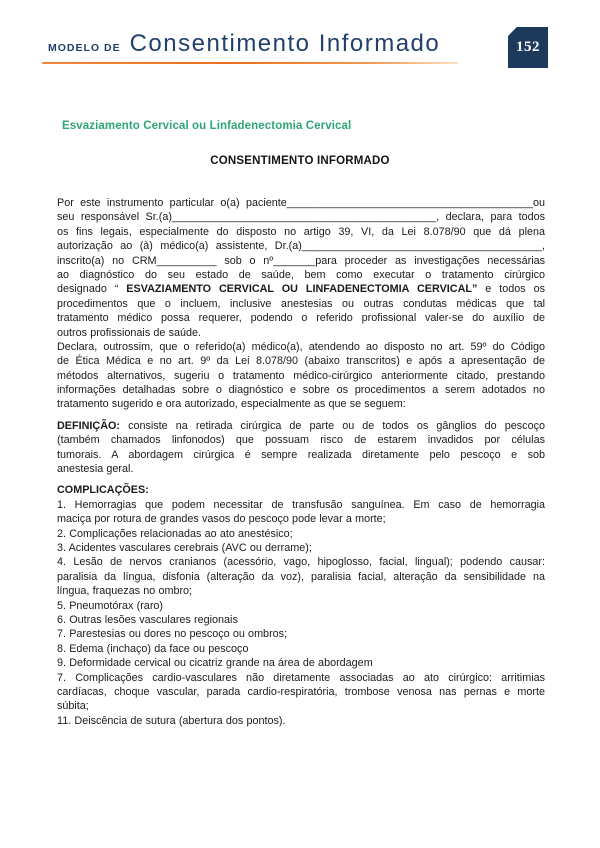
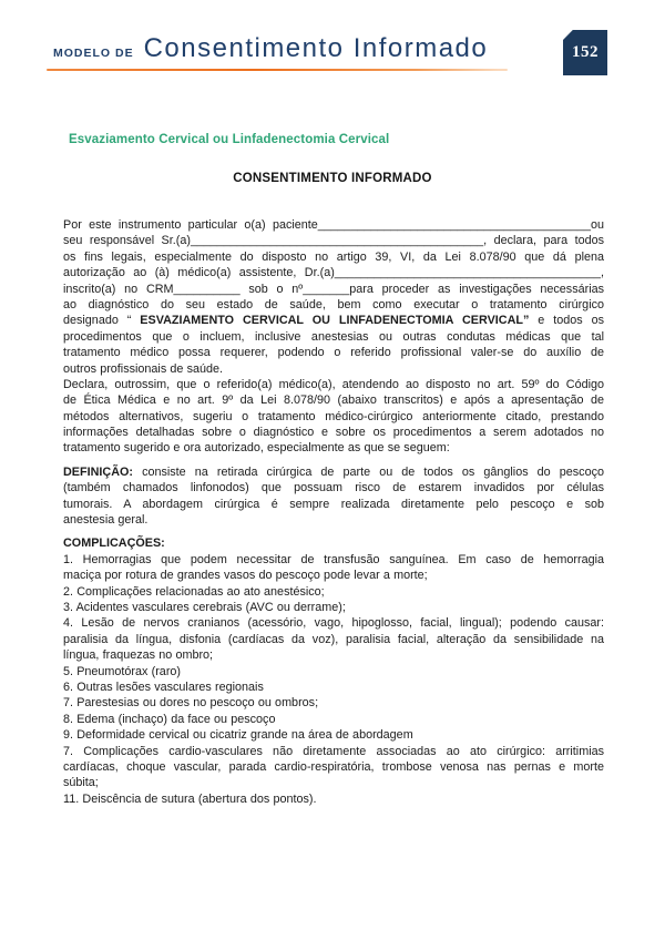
  MODELO DE
  Consentimento Informado
  152
  Esvaziamento Cervical ou Linfadenectomia Cervical
  CONSENTIMENTO INFORMADO
  Por este instrumento particular o(a) paciente_________________________________________ou
  seu responsável Sr.(a)____________________________________________, declara, para todos
  os fins legais, especialmente do disposto no artigo 39, VI, da Lei 8.078/90 que dá plena
  autorização ao (à) médico(a) assistente, Dr.(a)________________________________________,
  inscrito(a) no CRM__________ sob o nº_______para proceder as investigações necessárias
  ao diagnóstico do seu estado de saúde, bem como executar o tratamento cirúrgico
  designado “ ESVAZIAMENTO CERVICAL OU LINFADENECTOMIA CERVICAL” e todos os
  procedimentos que o incluem, inclusive anestesias ou outras condutas médicas que tal
  tratamento médico possa requerer, podendo o referido profissional valer-se do auxílio de
  outros profissionais de saúde.
  Declara, outrossim, que o referido(a) médico(a), atendendo ao disposto no art. 59º do Código
  de Ética Médica e no art. 9º da Lei 8.078/90 (abaixo transcritos) e após a apresentação de
  métodos alternativos, sugeriu o tratamento médico-cirúrgico anteriormente citado, prestando
  informações detalhadas sobre o diagnóstico e sobre os procedimentos a serem adotados no
  tratamento sugerido e ora autorizado, especialmente as que se seguem:
  DEFINIÇÃO: consiste na retirada cirúrgica de parte ou de todos os gânglios do pescoço
  (também chamados linfonodos) que possuam risco de estarem invadidos por células
  tumorais. A abordagem cirúrgica é sempre realizada diretamente pelo pescoço e sob
  anestesia geral.
  COMPLICAÇÕES:
  1. Hemorragias que podem necessitar de transfusão sanguínea. Em caso de hemorragia
  maciça por rotura de grandes vasos do pescoço pode levar a morte;
  2. Complicações relacionadas ao ato anestésico;
  3. Acidentes vasculares cerebrais (AVC ou derrame);
  4. Lesão de nervos cranianos (acessório, vago, hipoglosso, facial, lingual); podendo causar:
- paralisia da língua, disfonia (alteração da voz), paralisia facial, alteração da sensibilidade na
+ paralisia da língua, disfonia (cardíacas da voz), paralisia facial, alteração da sensibilidade na
  língua, fraquezas no ombro;
  5. Pneumotórax (raro)
  6. Outras lesões vasculares regionais
  7. Parestesias ou dores no pescoço ou ombros;
  8. Edema (inchaço) da face ou pescoço
  9. Deformidade cervical ou cicatriz grande na área de abordagem
  7. Complicações cardio-vasculares não diretamente associadas ao ato cirúrgico: arritimias
  cardíacas, choque vascular, parada cardio-respiratória, trombose venosa nas pernas e morte
  súbita;
  11. Deiscência de sutura (abertura dos pontos).
